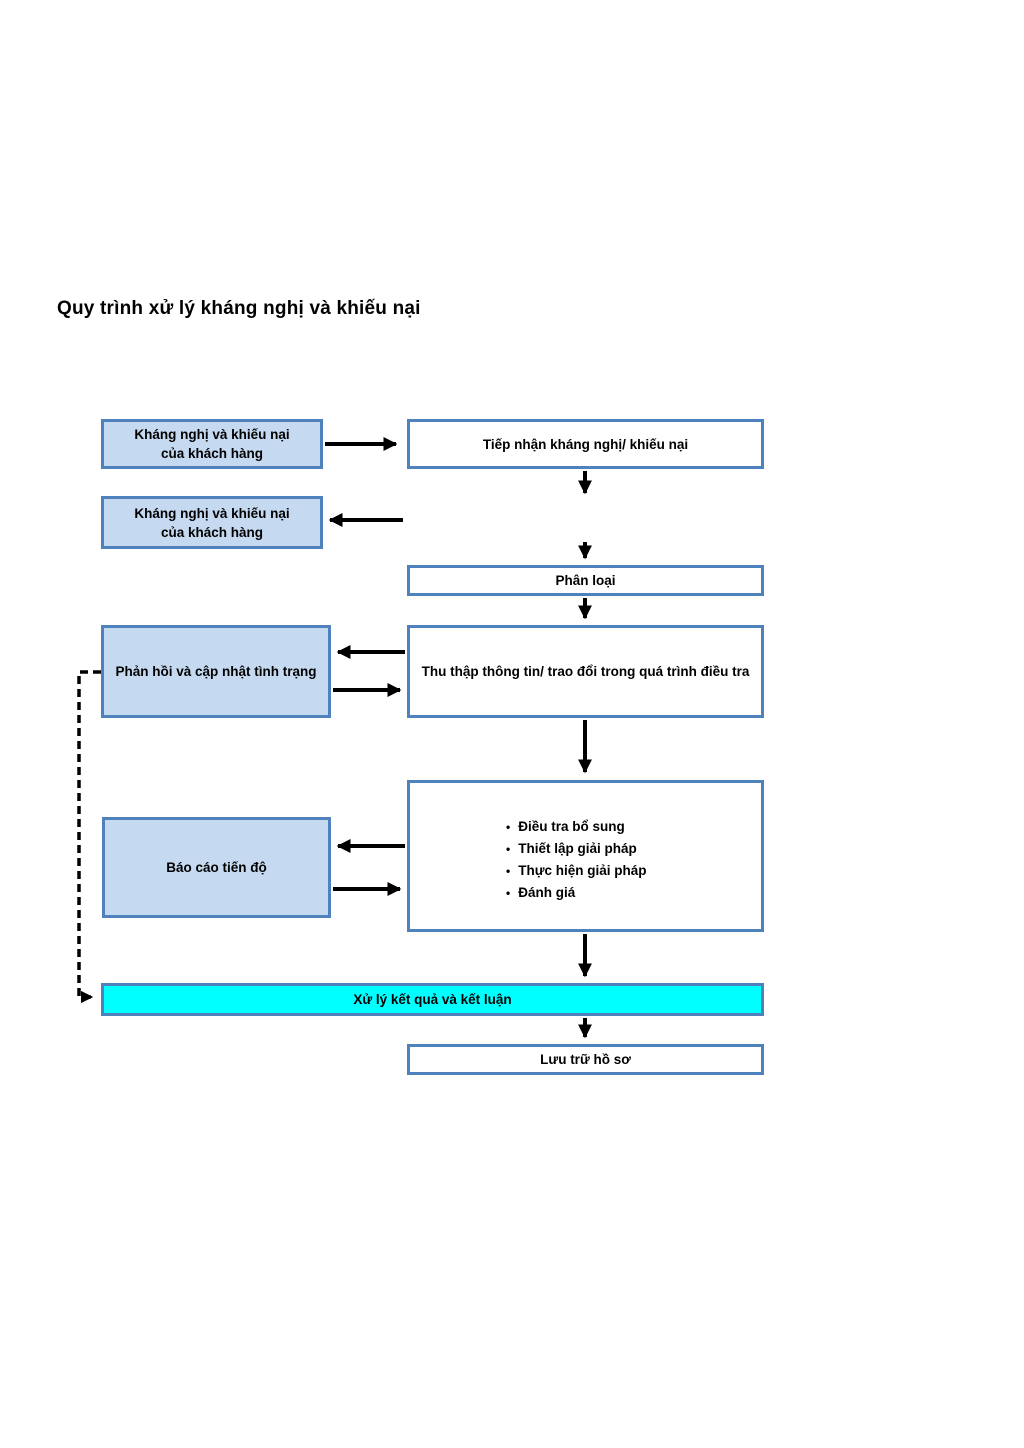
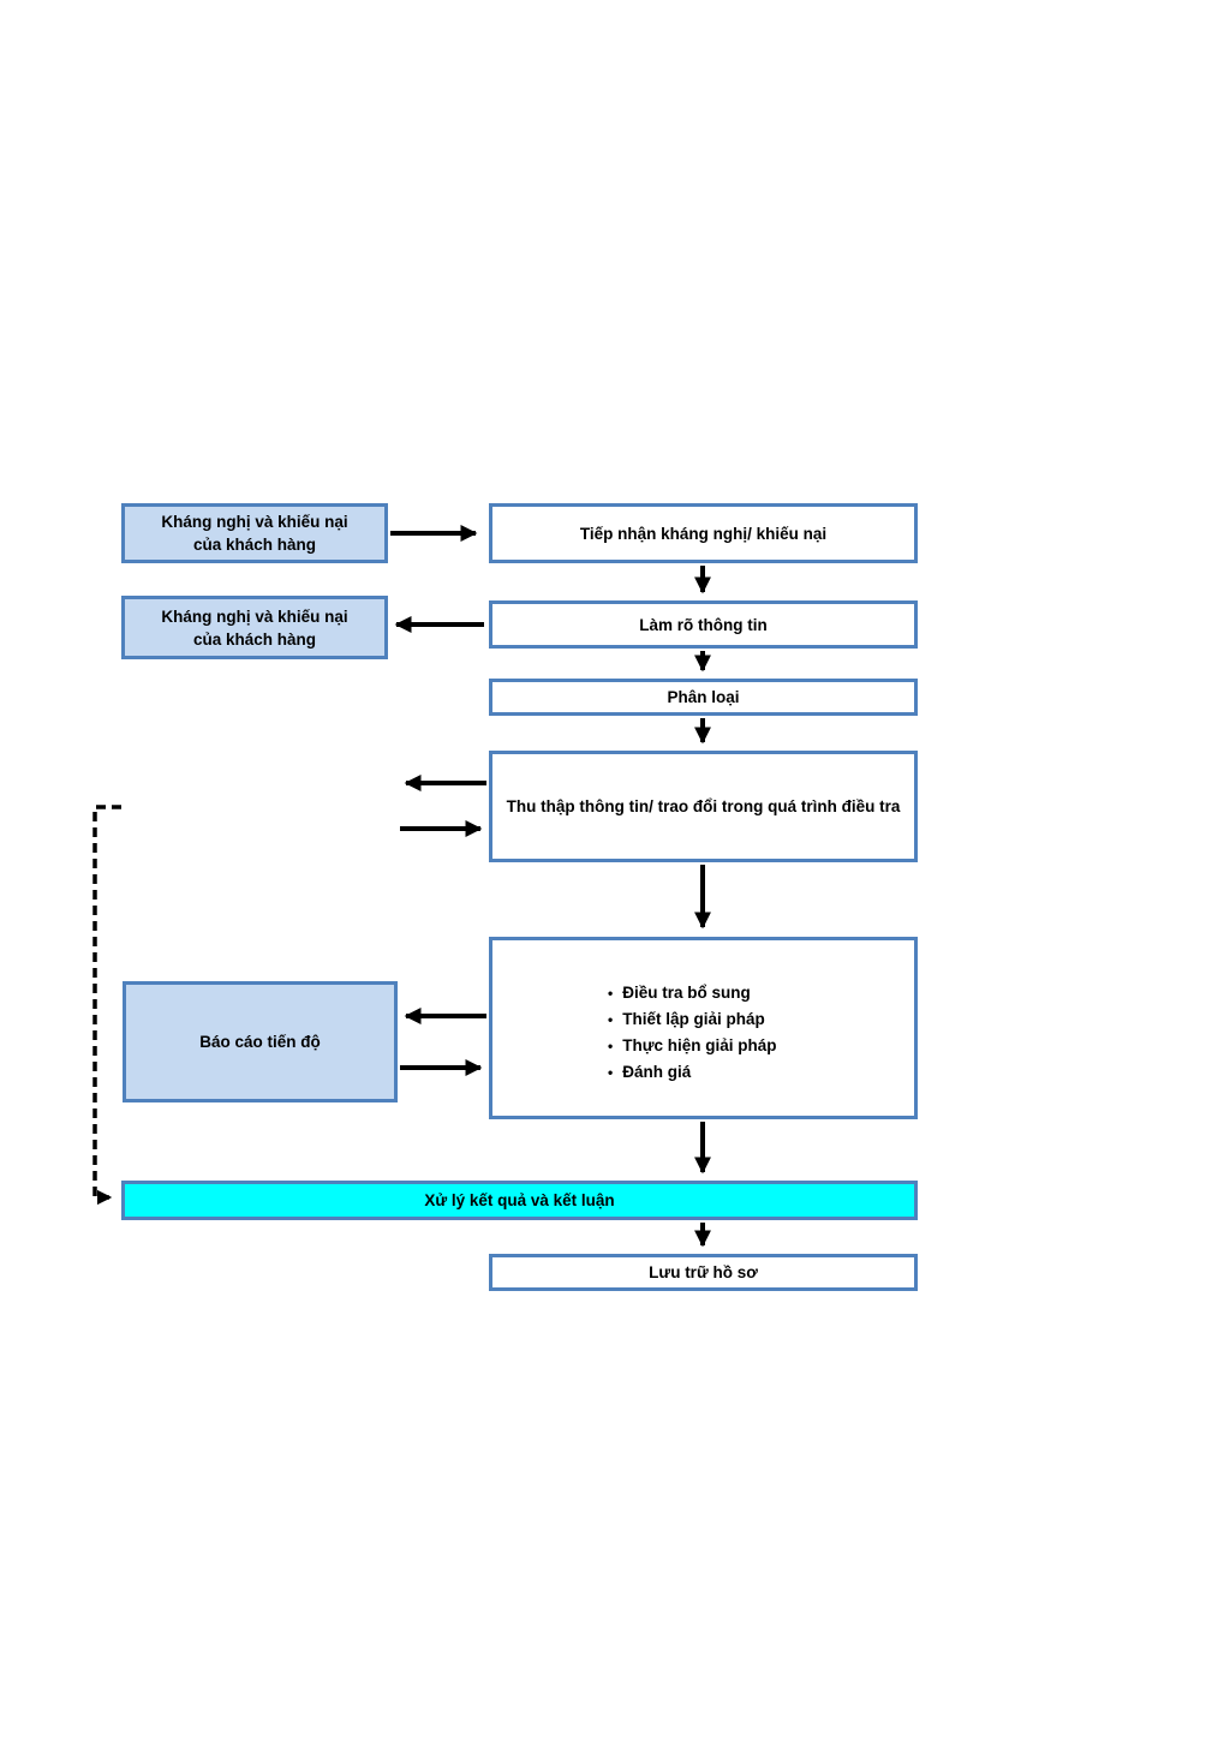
- Quy trình xử lý kháng nghị và khiếu nại
  Kháng nghị và khiếu nại
  của khách hàng
  Tiếp nhận kháng nghị/ khiếu nại
  Kháng nghị và khiếu nại
  của khách hàng
+ Làm rõ thông tin
  Phân loại
- Phản hồi và cập nhật tình trạng
  Thu thập thông tin/ trao đổi trong quá trình điều tra
  Báo cáo tiến độ
  •
  Điều tra bổ sung
  •
  Thiết lập giải pháp
  •
  Thực hiện giải pháp
  •
  Đánh giá
  Xử lý kết quả và kết luận
  Lưu trữ hồ sơ
